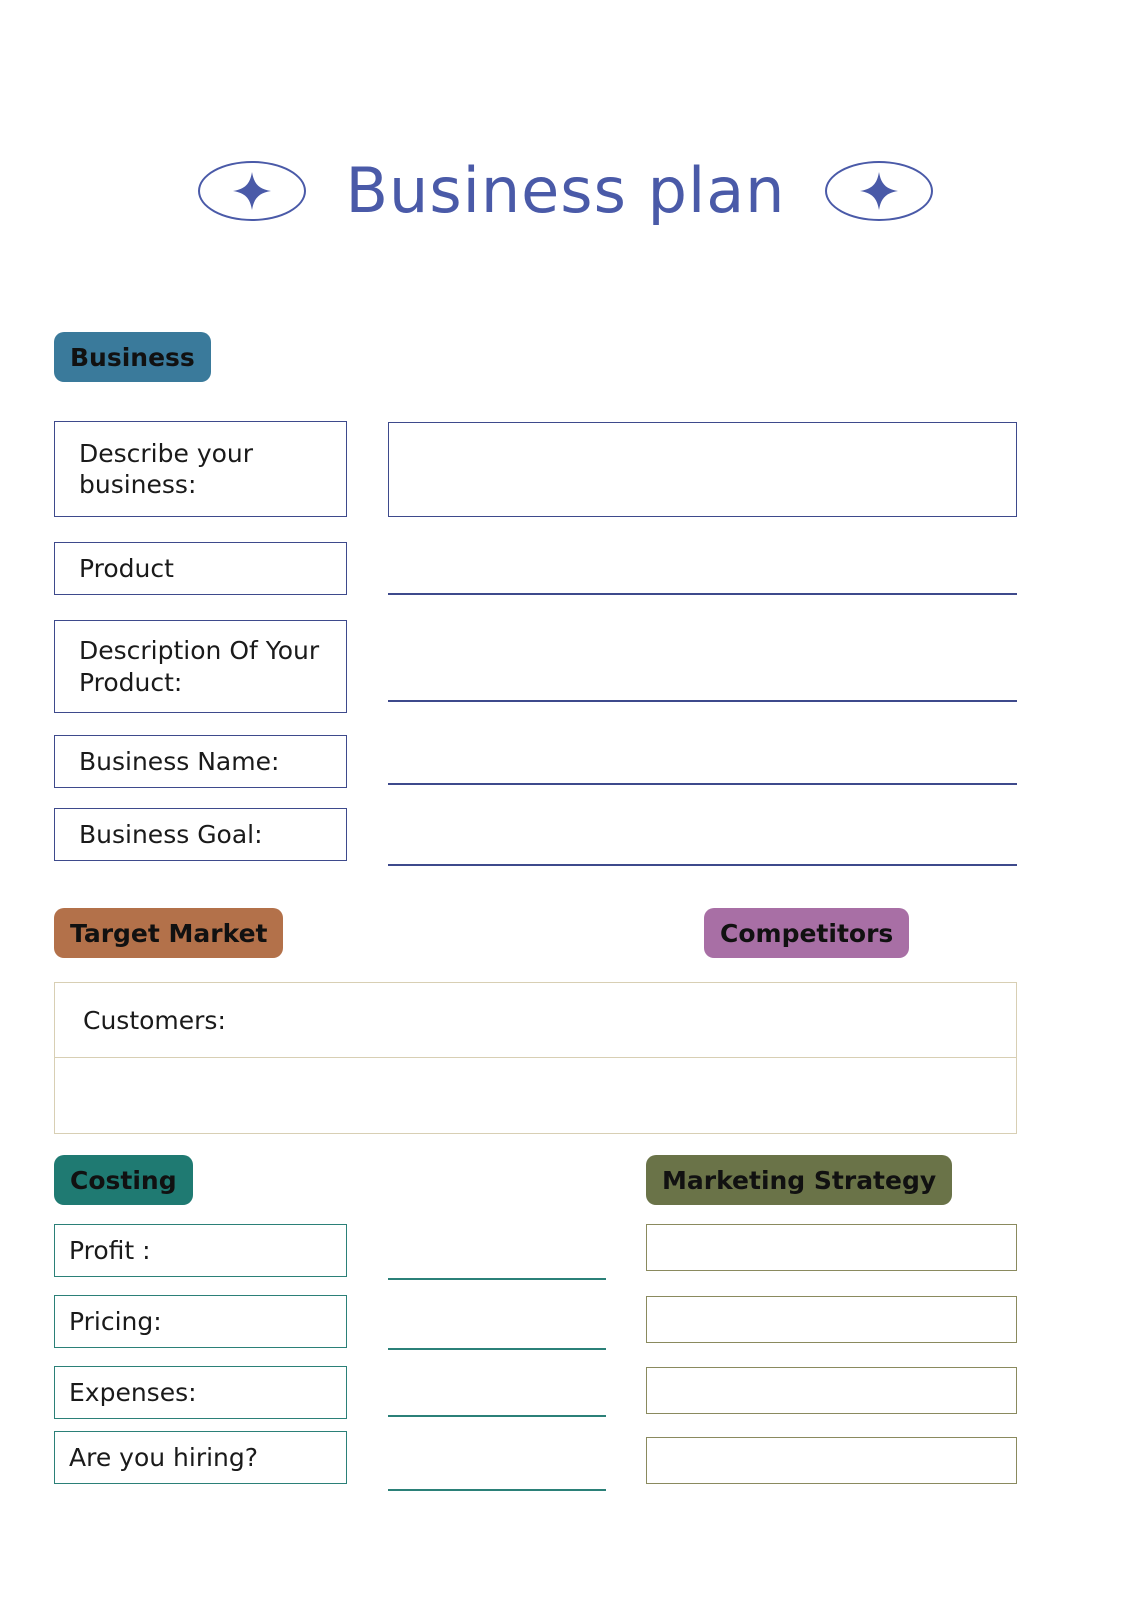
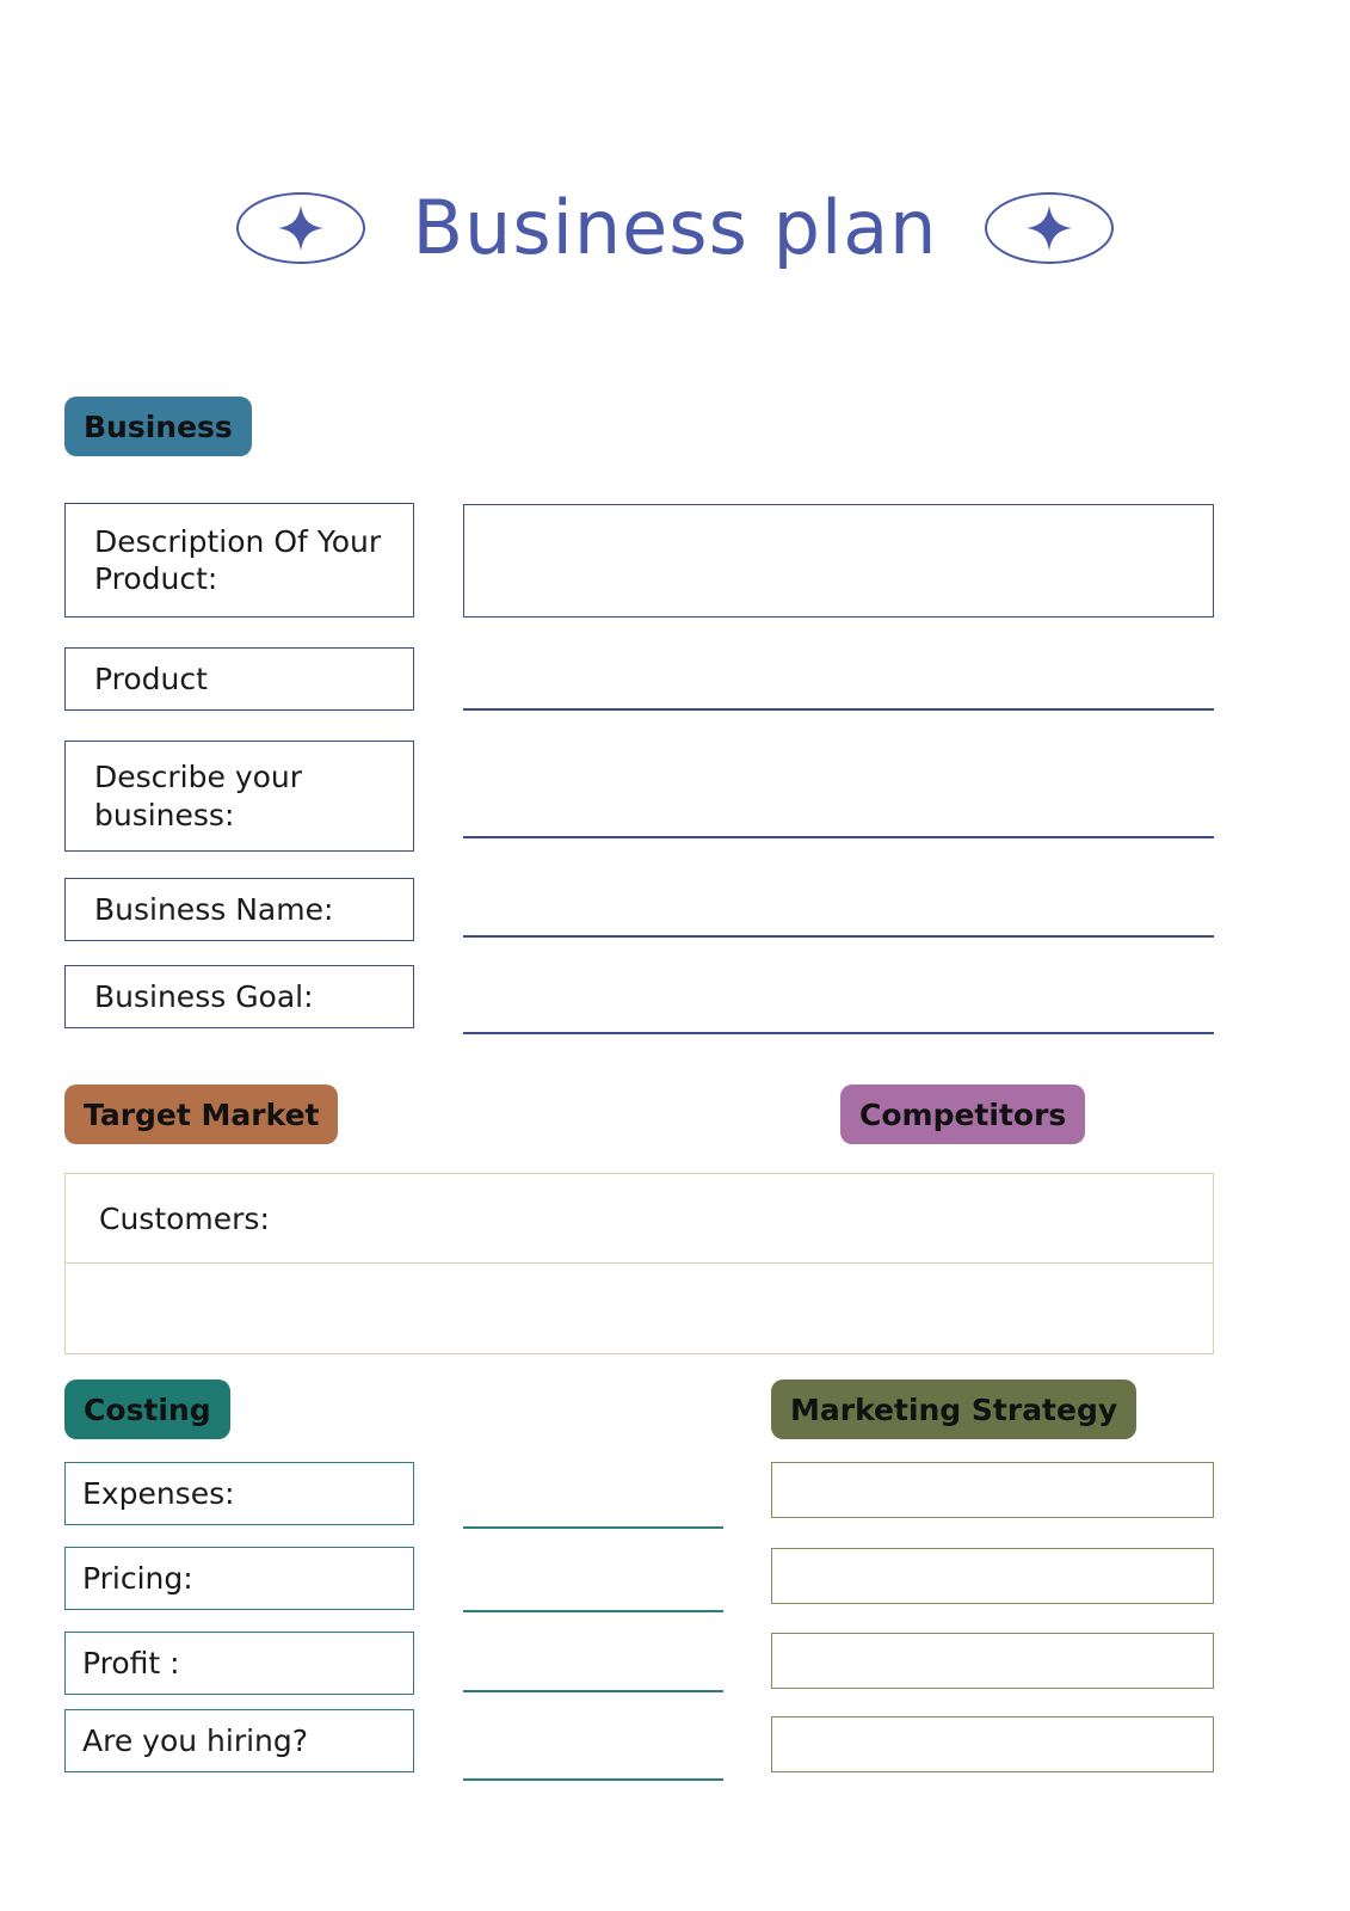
  Business plan
  Business
- Describe your business:
+ Description Of Your Product:
  Product
- Description Of Your Product:
+ Describe your business:
  Business Name:
  Business Goal:
  Target Market
  Competitors
  Customers:
  Costing
- Profit :
+ Expenses:
  Pricing:
- Expenses:
+ Profit :
  Are you hiring?
  Marketing Strategy
